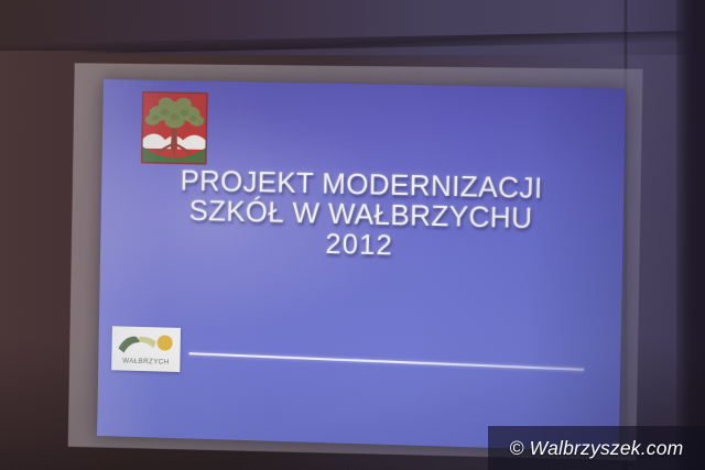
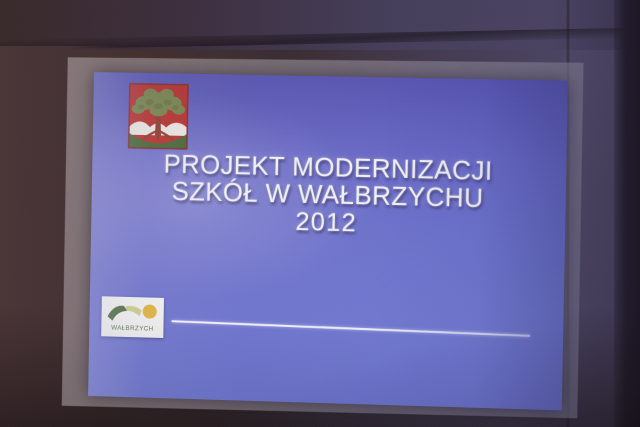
- © Walbrzyszek.com
